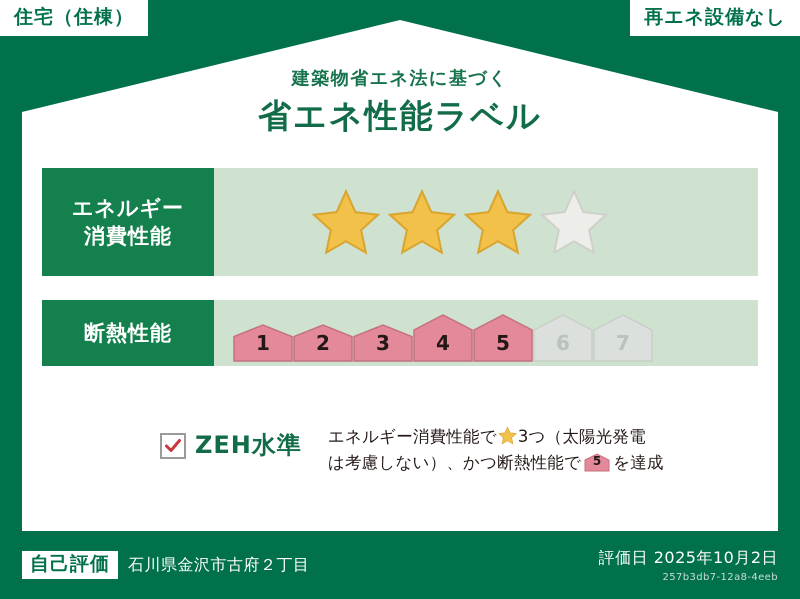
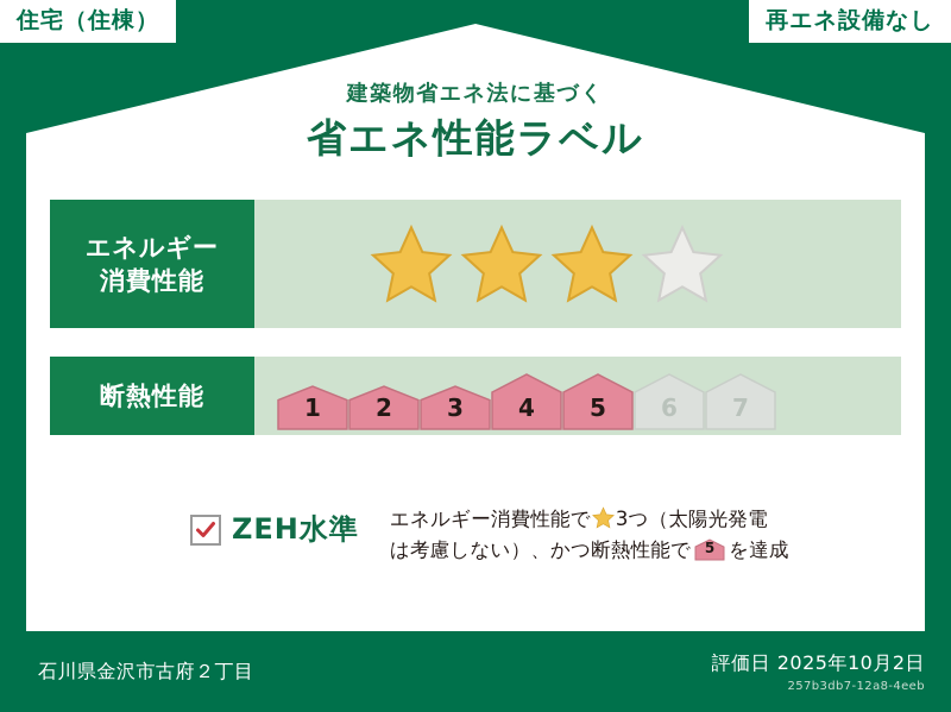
  住宅（住棟）
  再エネ設備なし
  建築物省エネ法に基づく
  省エネ性能ラベル
  エネルギー
  消費性能
  断熱性能
  1
  2
  3
  4
  5
  6
  7
  ZEH水準
  エネルギー消費性能で 3つ（太陽光発電
  は考慮しない）、かつ断熱性能で
  5
  を達成
- 自己評価
  石川県金沢市古府２丁目
  評価日 2025年10月2日
  257b3db7-12a8-4eeb
